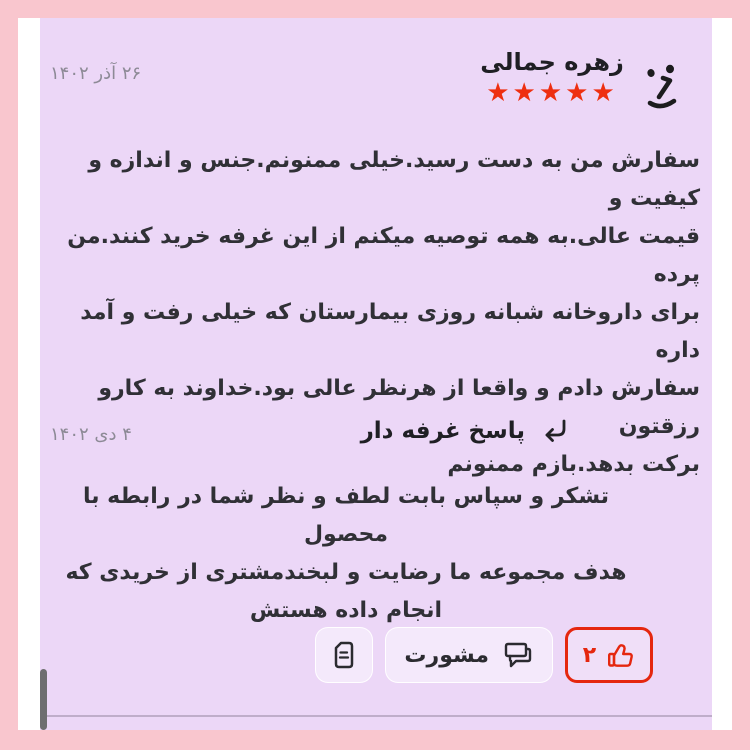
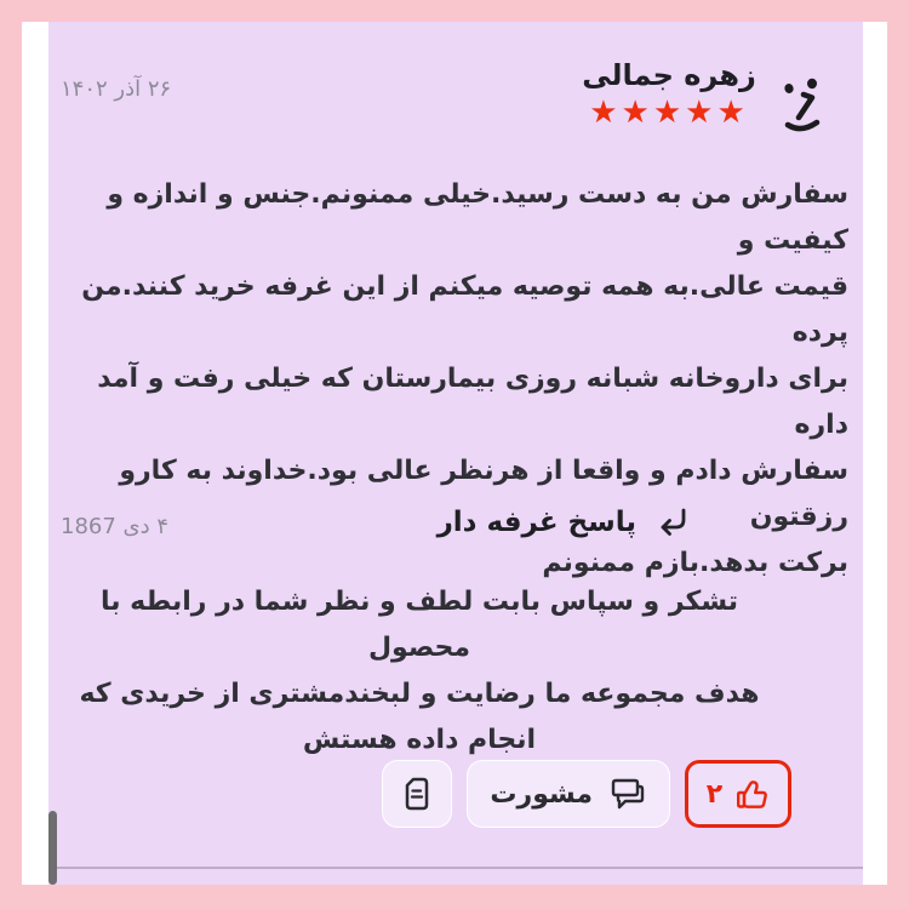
  ۲۶ آذر ۱۴۰۲
  زهره جمالی
  ★★★★★
  سفارش من به دست رسید.خیلی ممنونم.جنس و اندازه و کیفیت و
  قیمت عالی.به همه توصیه میکنم از این غرفه خرید کنند.من پرده
  برای داروخانه شبانه روزی بیمارستان که خیلی رفت و آمد داره
  سفارش دادم و واقعا از هرنظر عالی بود.خداوند به کارو رزقتون
  برکت بدهد.بازم ممنونم
  پاسخ غرفه دار
- ۴ دی ۱۴۰۲
+ ۴ دی 1867
  تشکر و سپاس بابت لطف و نظر شما در رابطه با محصول
  هدف مجموعه ما رضایت و لبخندمشتری از خریدی که
  انجام داده هستش
  ۲
  مشورت
